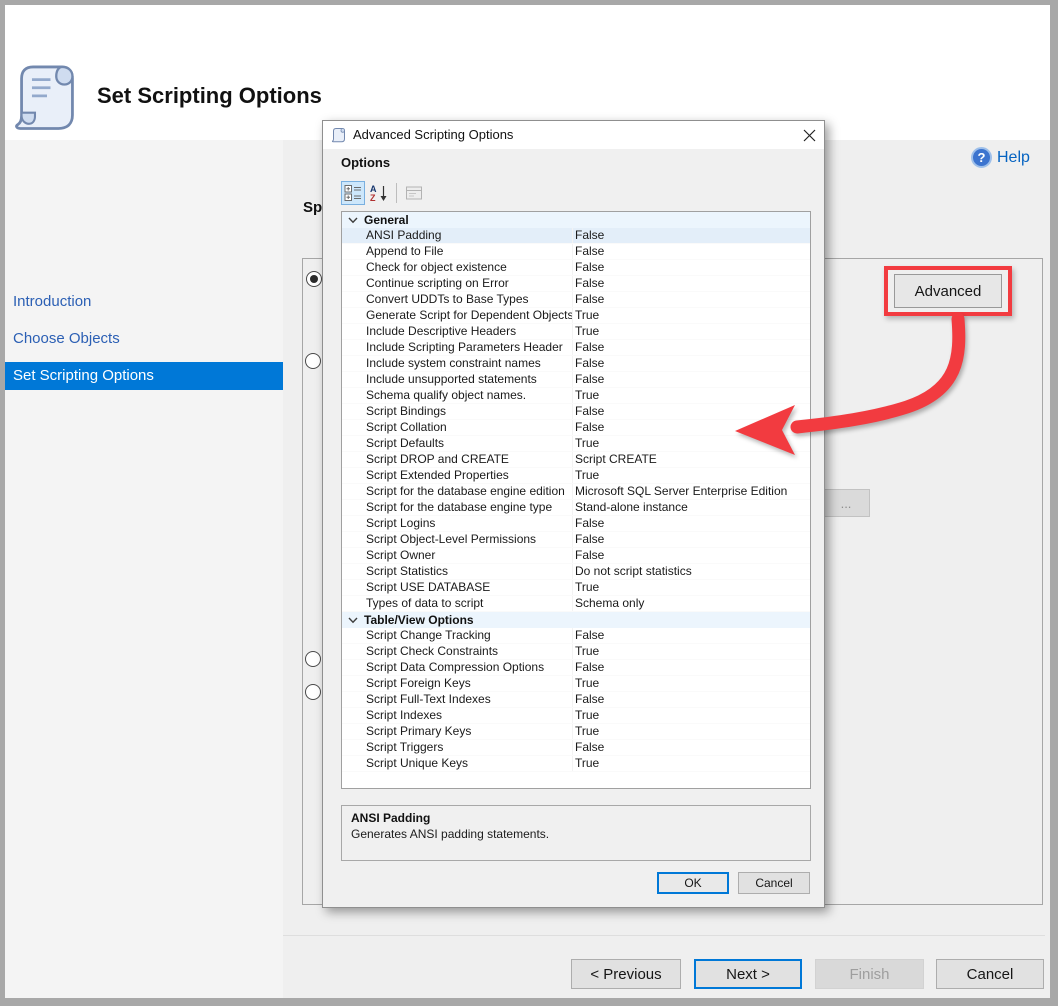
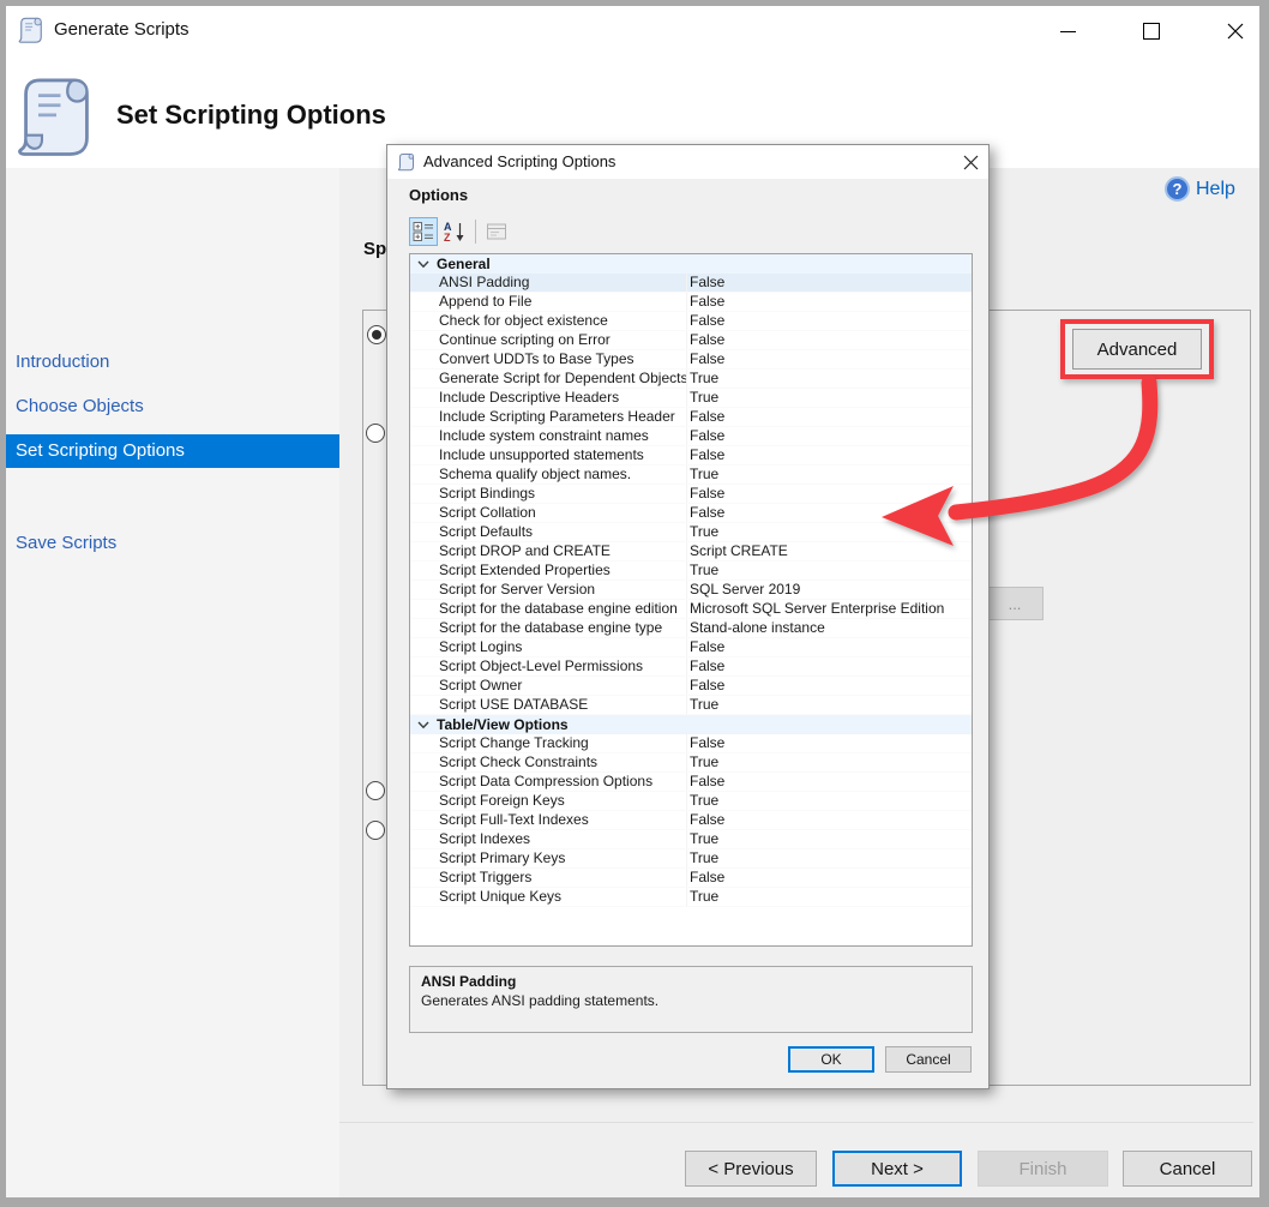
+ Generate Scripts
  Set Scripting Options
  Introduction
  Choose Objects
  Set Scripting Options
+ Save Scripts
  ?
  Help
  Sp
  Advanced
  ...
  < Previous
  Next >
  Finish
  Cancel
  Advanced Scripting Options
  Options
  A
  Z
  General
  ANSI Padding
  False
  Append to File
  False
  Check for object existence
  False
  Continue scripting on Error
  False
  Convert UDDTs to Base Types
  False
  Generate Script for Dependent Objects
  True
  Include Descriptive Headers
  True
  Include Scripting Parameters Header
  False
  Include system constraint names
  False
  Include unsupported statements
  False
  Schema qualify object names.
  True
  Script Bindings
  False
  Script Collation
  False
  Script Defaults
  True
  Script DROP and CREATE
  Script CREATE
  Script Extended Properties
  True
+ Script for Server Version
+ SQL Server 2019
  Script for the database engine edition
  Microsoft SQL Server Enterprise Edition
  Script for the database engine type
  Stand-alone instance
  Script Logins
  False
  Script Object-Level Permissions
  False
  Script Owner
  False
- Script Statistics
- Do not script statistics
  Script USE DATABASE
  True
- Types of data to script
- Schema only
  Table/View Options
  Script Change Tracking
  False
  Script Check Constraints
  True
  Script Data Compression Options
  False
  Script Foreign Keys
  True
  Script Full-Text Indexes
  False
  Script Indexes
  True
  Script Primary Keys
  True
  Script Triggers
  False
  Script Unique Keys
  True
  ANSI Padding
  Generates ANSI padding statements.
  OK
  Cancel
